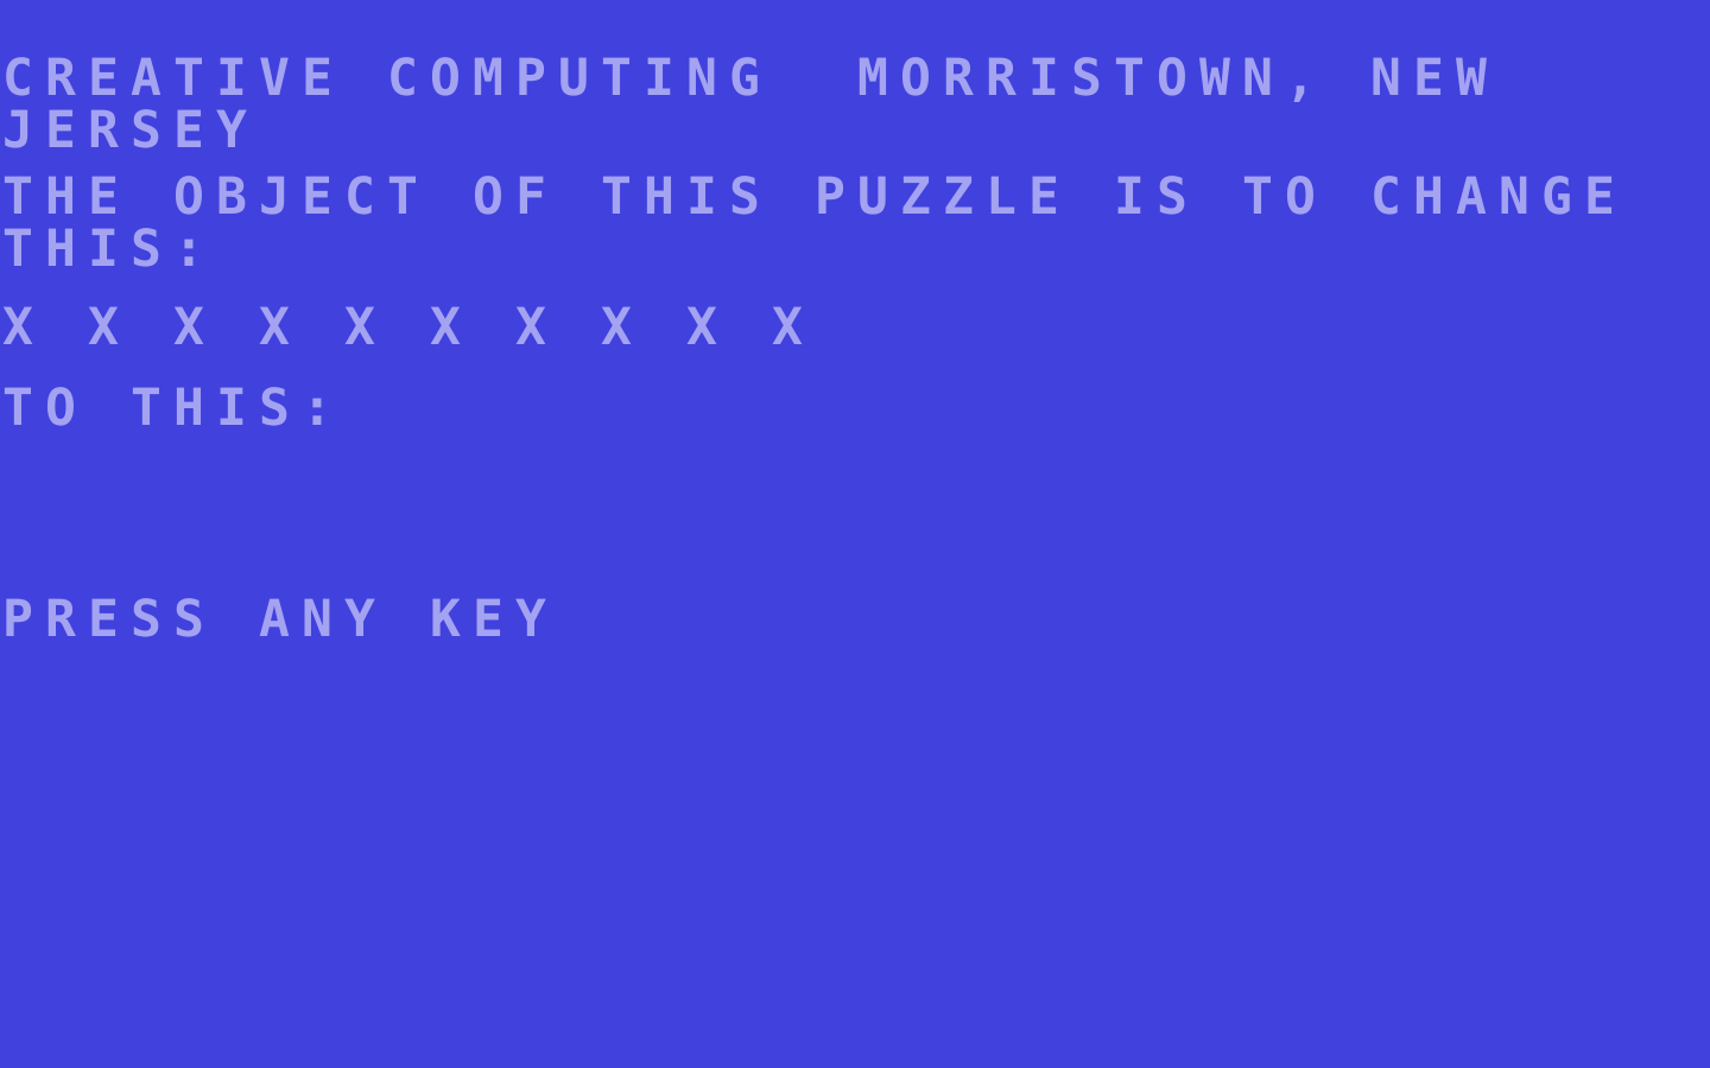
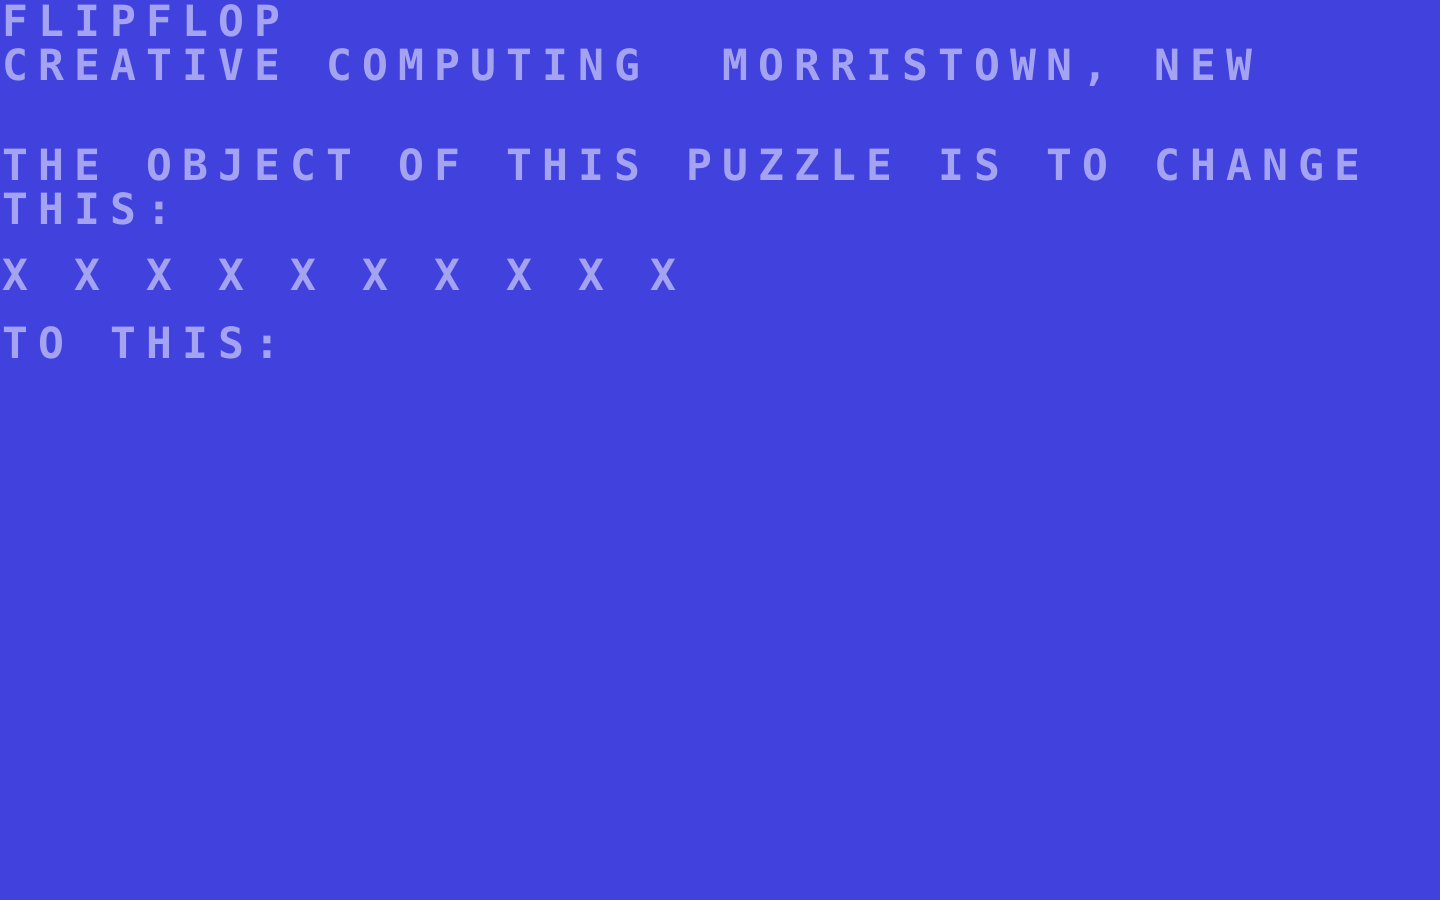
+ F L I P F L O P
  C R E A T I V E C O M P U T I N G M O R R I S T O W N , N E W
- J E R S E Y
  T H E O B J E C T O F T H I S P U Z Z L E I S T O C H A N G E
  T H I S :
  X X X X X X X X X X
  T O T H I S :
- P R E S S A N Y K E Y
